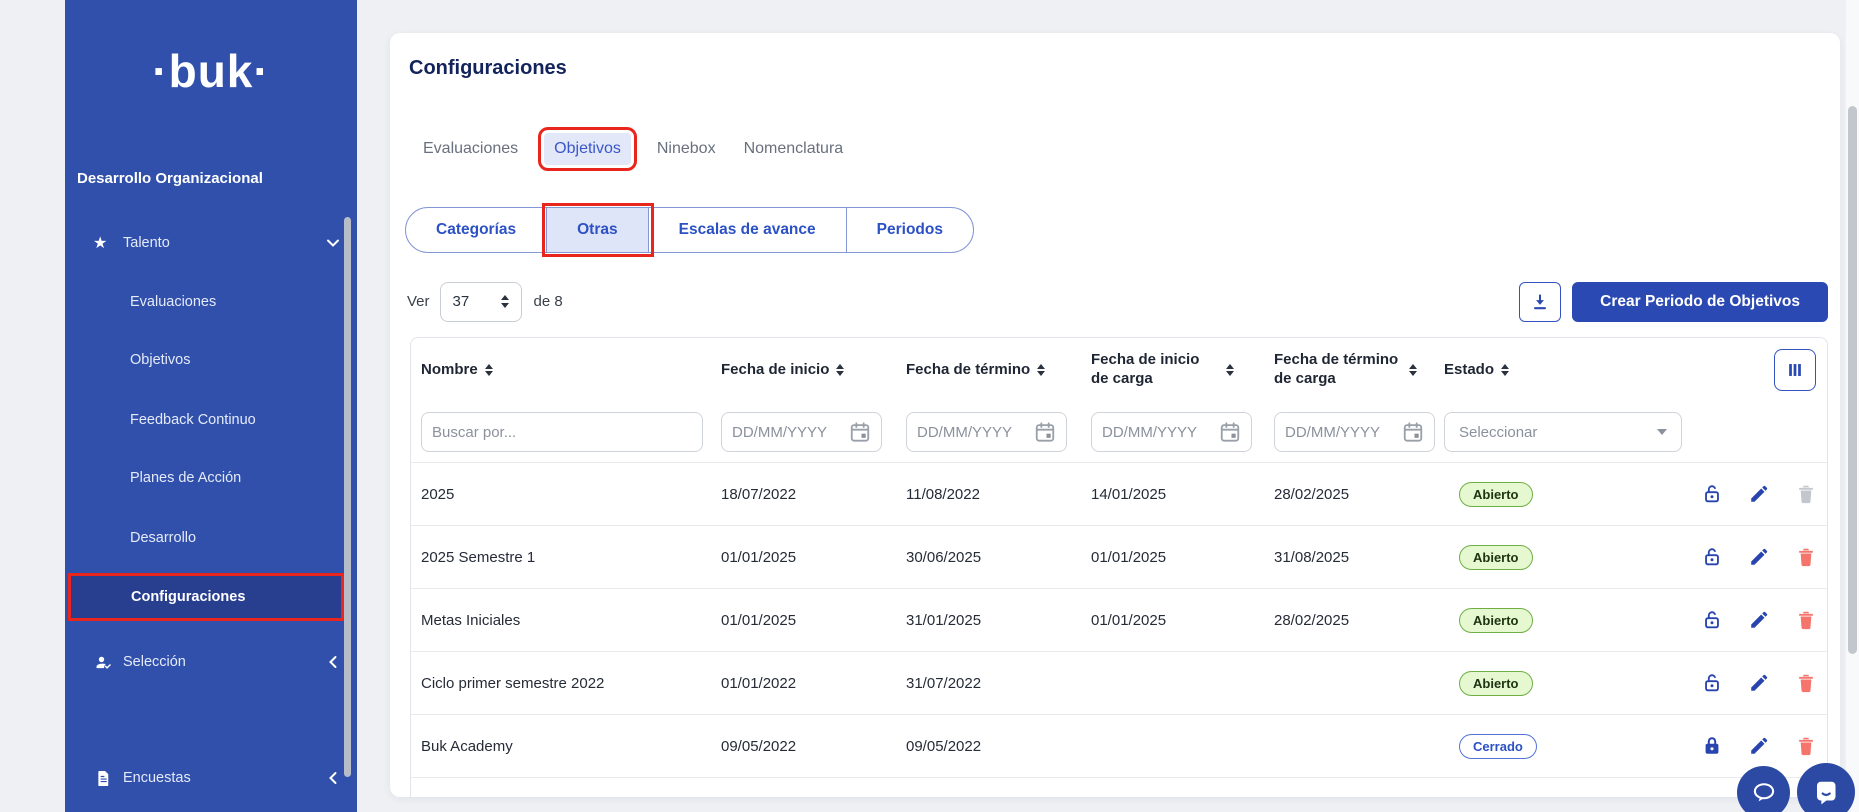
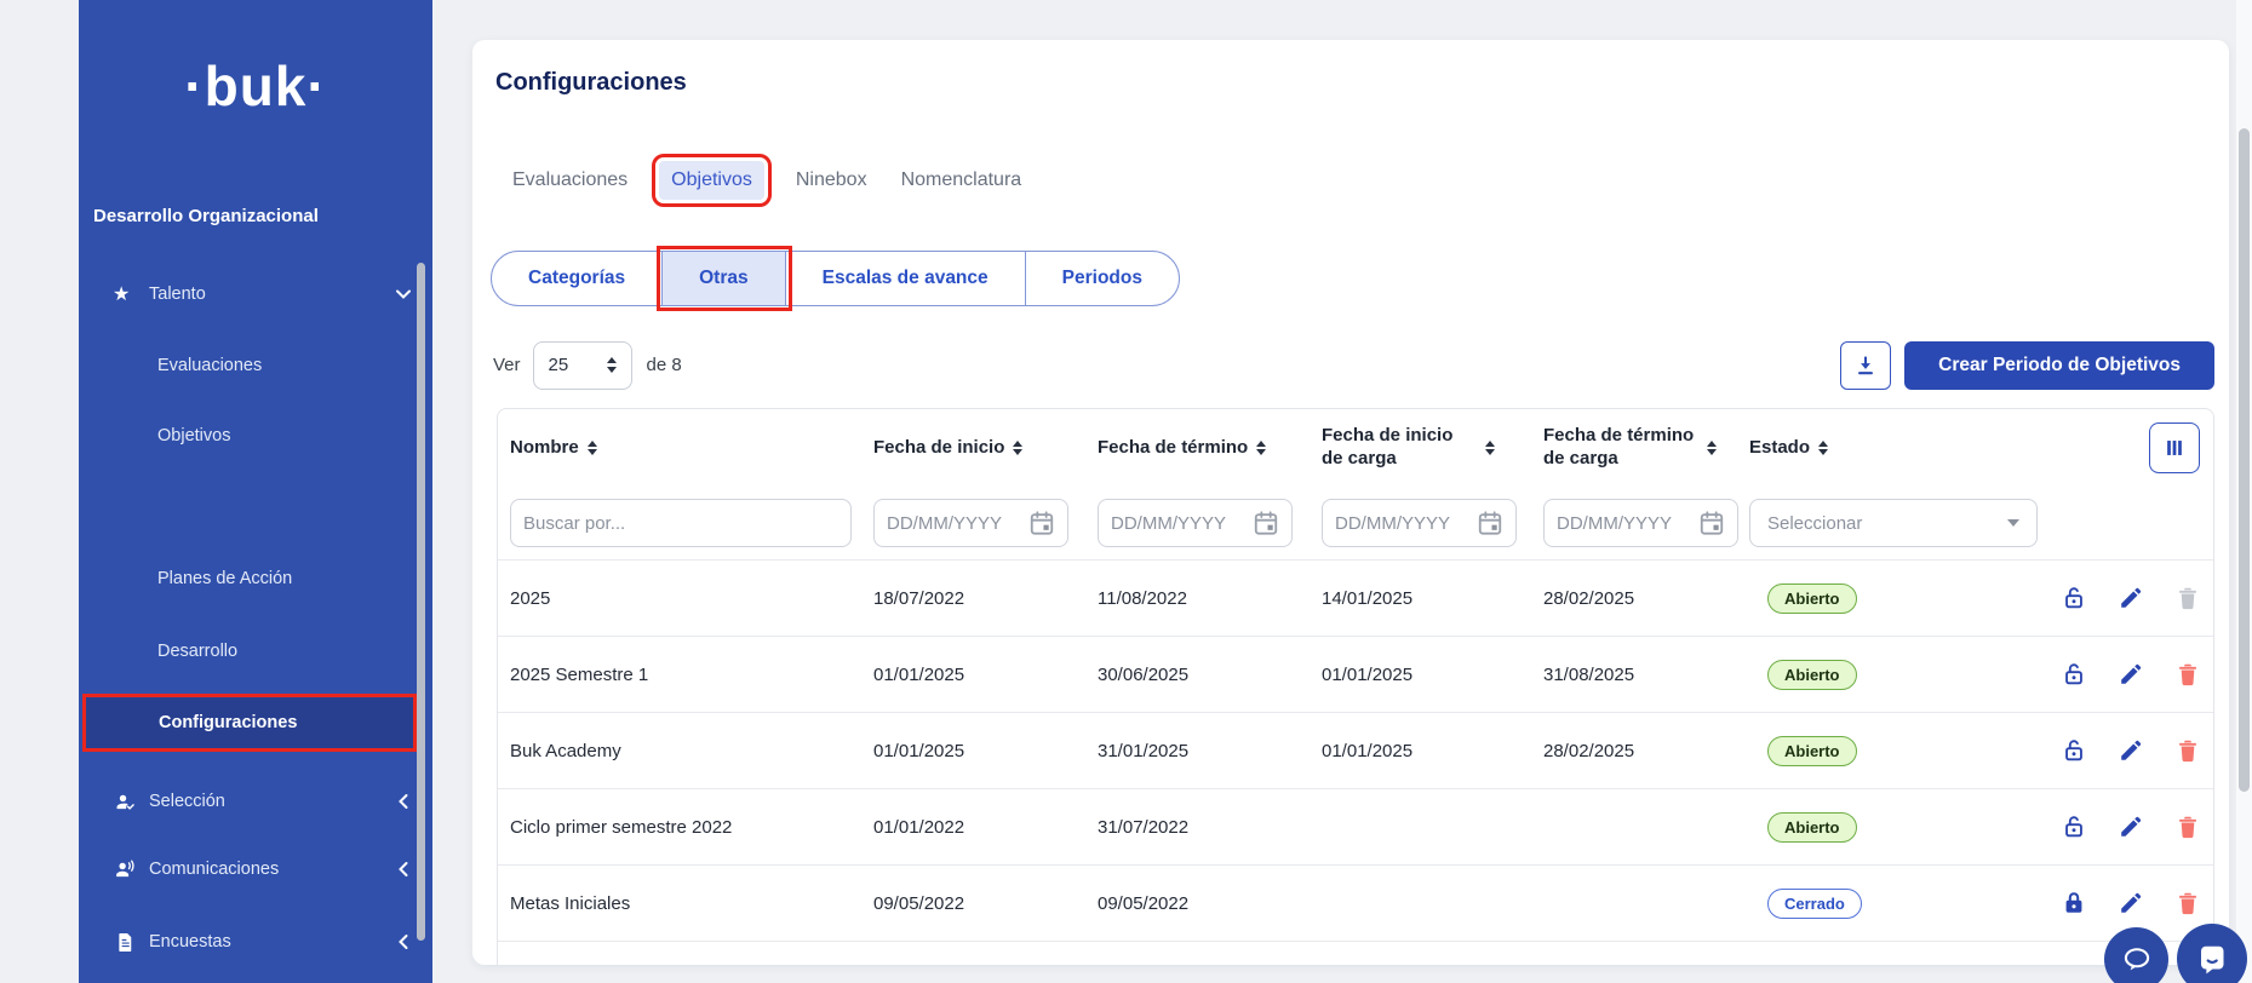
  ·buk·
  Desarrollo Organizacional
  ★
  Talento
  Evaluaciones
  Objetivos
- Feedback Continuo
  Planes de Acción
  Desarrollo
  Configuraciones
  Selección
+ Comunicaciones
  Encuestas
  Configuraciones
  Evaluaciones
  Objetivos
  Ninebox
  Nomenclatura
  Categorías
  Otras
  Escalas de avance
  Periodos
  Ver
- 37
+ 25
  de 8
  Crear Periodo de Objetivos
  Nombre
  Fecha de inicio
  Fecha de término
  Fecha de inicio de carga
  Fecha de término de carga
  Estado
  Buscar por...
  DD/MM/YYYY
  DD/MM/YYYY
  DD/MM/YYYY
  DD/MM/YYYY
  Seleccionar
  2025
  18/07/2022
  11/08/2022
  14/01/2025
  28/02/2025
  Abierto
  2025 Semestre 1
  01/01/2025
  30/06/2025
  01/01/2025
  31/08/2025
  Abierto
- Metas Iniciales
+ Buk Academy
  01/01/2025
  31/01/2025
  01/01/2025
  28/02/2025
  Abierto
  Ciclo primer semestre 2022
  01/01/2022
  31/07/2022
  Abierto
- Buk Academy
+ Metas Iniciales
  09/05/2022
  09/05/2022
  Cerrado
